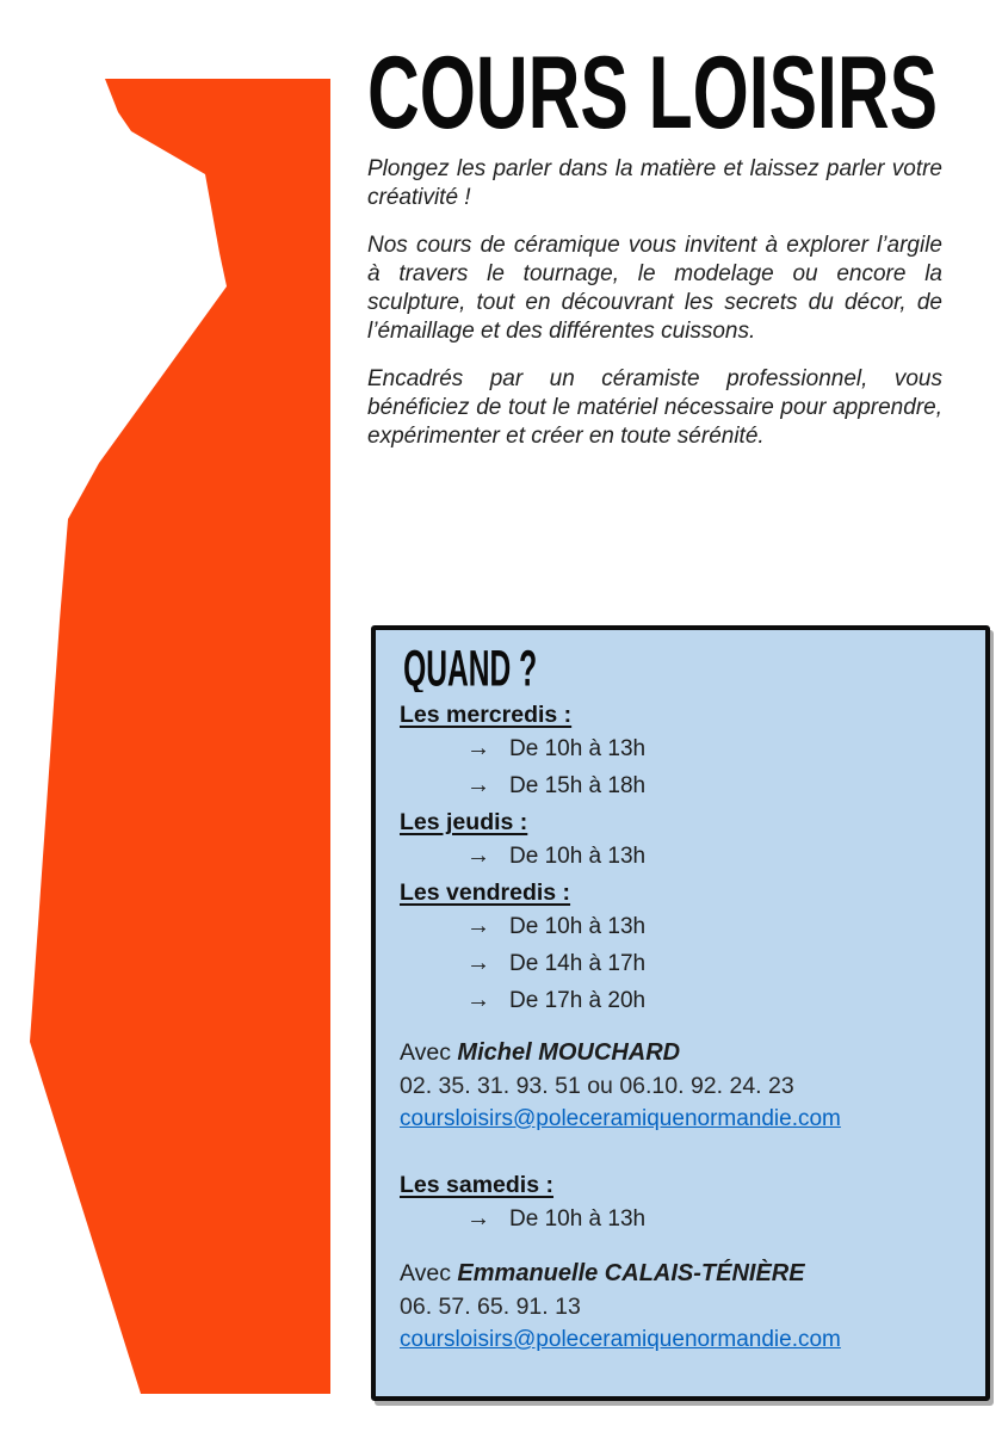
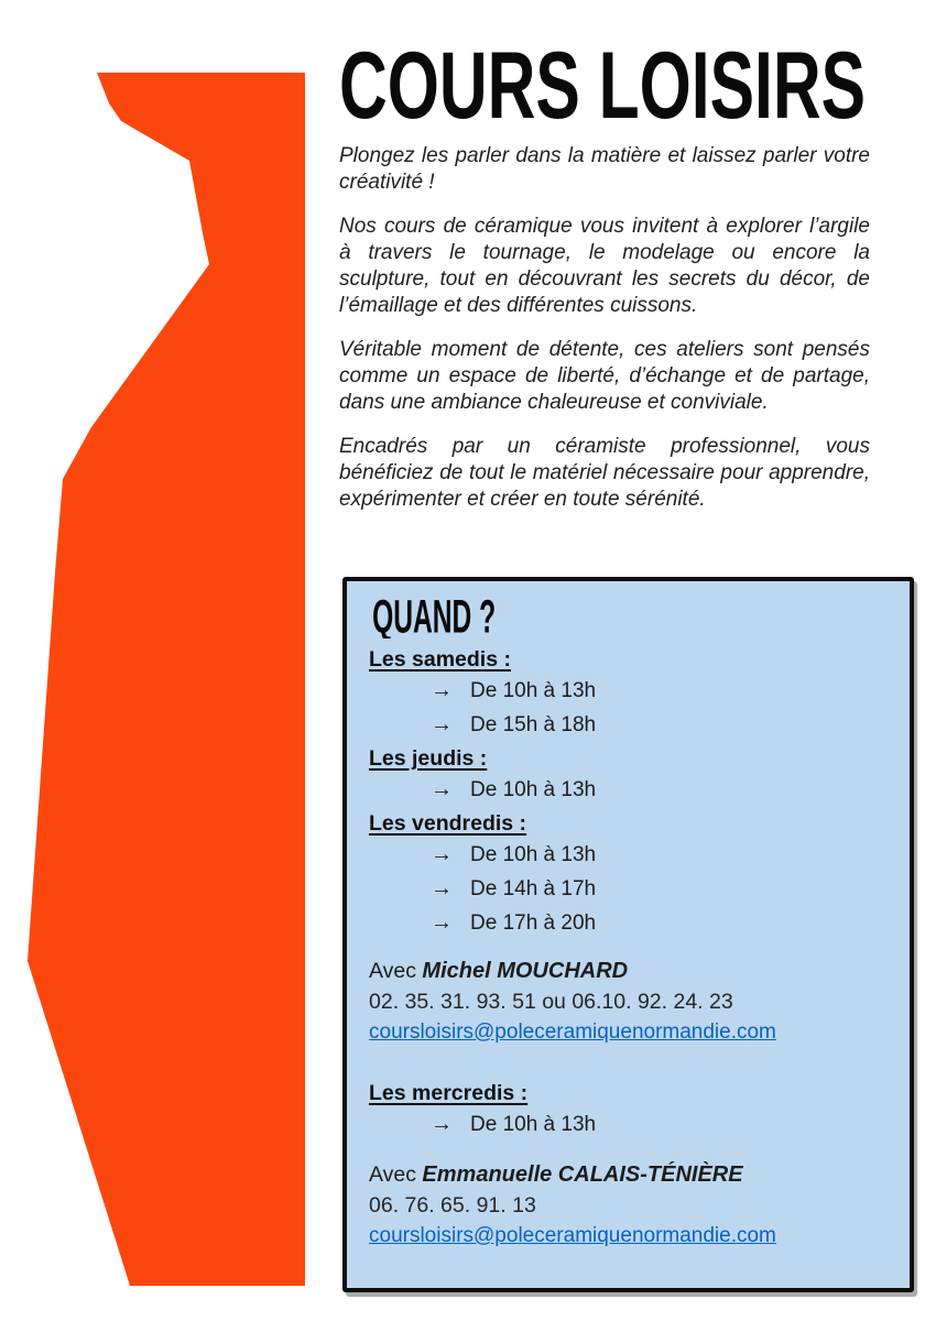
  COURS LOISIRS
  Plongez les parler dans la matière et laissez parler votre créativité !
  Nos cours de céramique vous invitent à explorer l’argile à travers le tournage, le modelage ou encore la sculpture, tout en découvrant les secrets du décor, de l’émaillage et des différentes cuissons.
+ Véritable moment de détente, ces ateliers sont pensés comme un espace de liberté, d’échange et de partage, dans une ambiance chaleureuse et conviviale.
  Encadrés par un céramiste professionnel, vous bénéficiez de tout le matériel nécessaire pour apprendre, expérimenter et créer en toute sérénité.
  QUAND ?
- Les mercredis :
+ Les samedis :
  → De 10h à 13h
  → De 15h à 18h
  Les jeudis :
  → De 10h à 13h
  Les vendredis :
  → De 10h à 13h
  → De 14h à 17h
  → De 17h à 20h
  Avec Michel MOUCHARD
  02. 35. 31. 93. 51 ou 06.10. 92. 24. 23
  coursloisirs@poleceramiquenormandie.com
- Les samedis :
+ Les mercredis :
  → De 10h à 13h
  Avec Emmanuelle CALAIS-TÉNIÈRE
- 06. 57. 65. 91. 13
+ 06. 76. 65. 91. 13
  coursloisirs@poleceramiquenormandie.com
